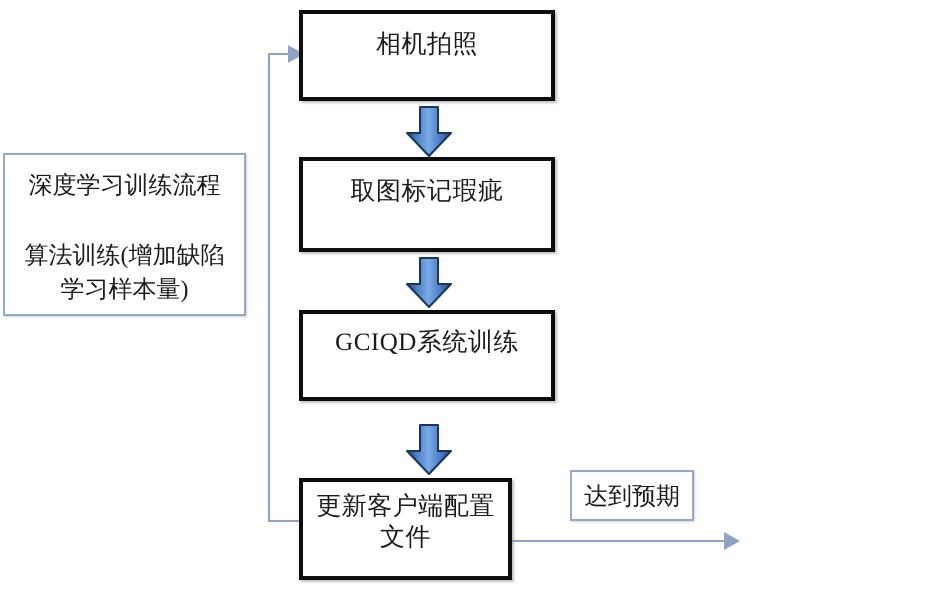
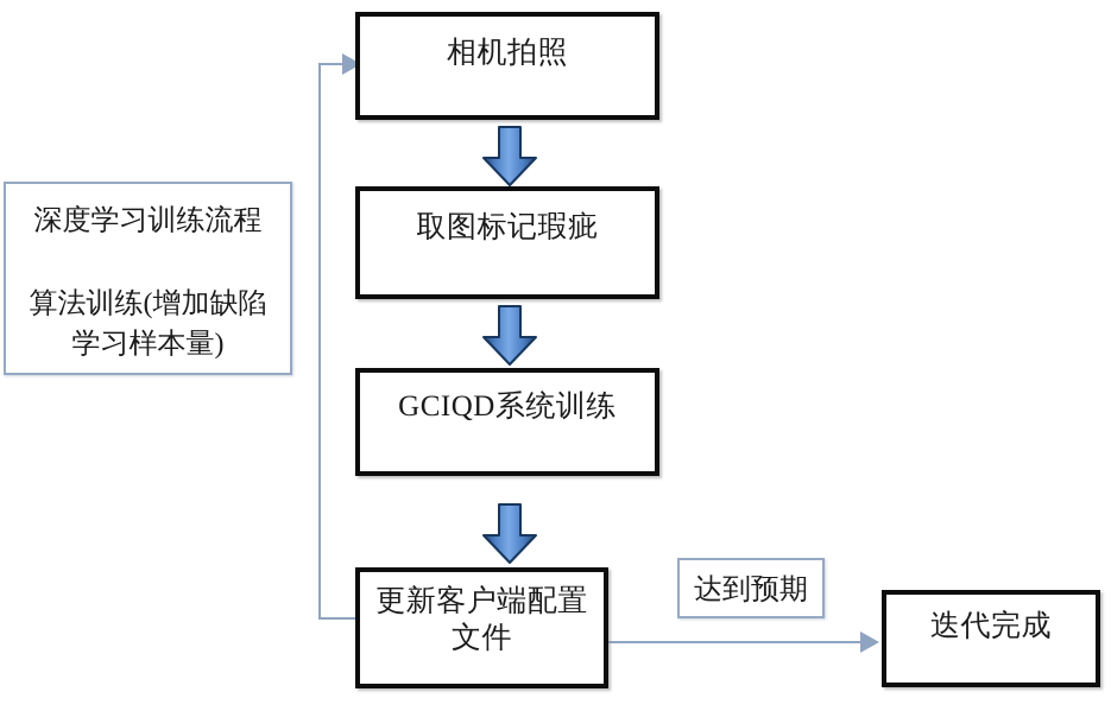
  深度学习训练流程
  算法训练(增加缺陷
  学习样本量)
  相机拍照
  取图标记瑕疵
  GCIQD系统训练
  更新客户端配置
  文件
+ 迭代完成
  达到预期
